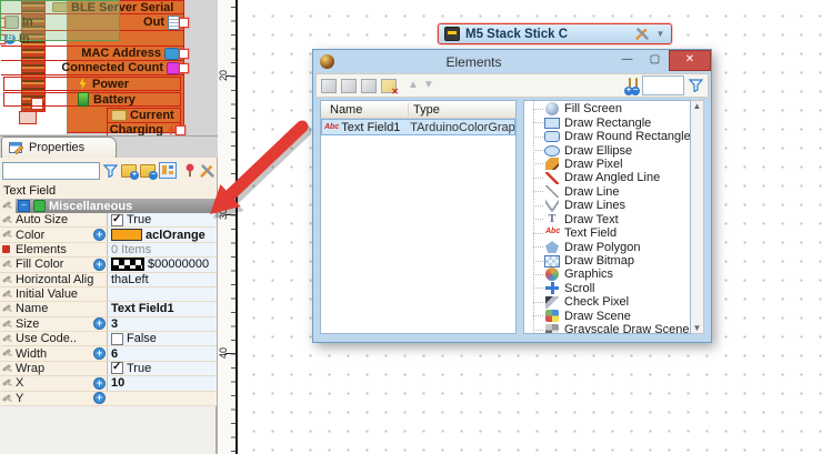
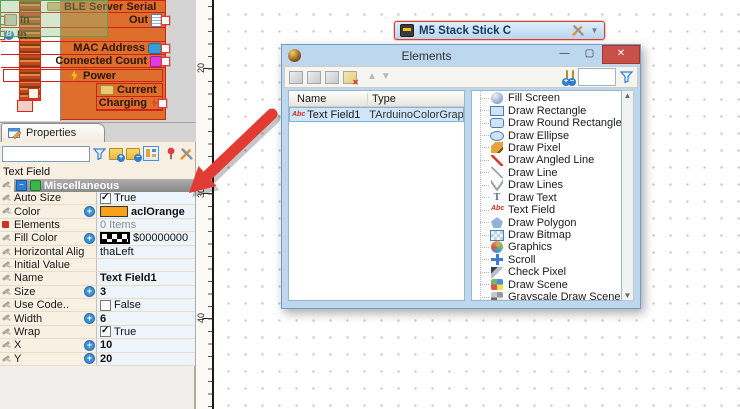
  Properties
  Text Field
  −
  Miscellaneous
  Auto Size
  True
  Color
  aclOrange
  Elements
  0 Items
  Fill Color
  $00000000
  Horizontal Alig
  thaLeft
  Initial Value
  Name
  Text Field1
  Size
  3
  Use Code..
  False
  Width
  6
  Wrap
  True
  X
  10
  Y
+ 20
  M5 Stack Stick C
  ▼
  BLE Server Serial
  In
  Out
  In
  MAC Address
  Connected Count
  Power
- Battery
  Current
  Charging
  Elements
  —
  ▢
  ✕
  ▲
  ▼
  Name
  Type
  Text Field1
  TArduinoColorGrap
  Fill Screen
  Draw Rectangle
  Draw Round Rectangle
  Draw Ellipse
  Draw Pixel
  Draw Angled Line
  Draw Line
  Draw Lines
  Draw Text
  Text Field
  Draw Polygon
  Draw Bitmap
  Graphics
  Scroll
  Check Pixel
  Draw Scene
  Grayscale Draw Scene
  ▲
  ▼
